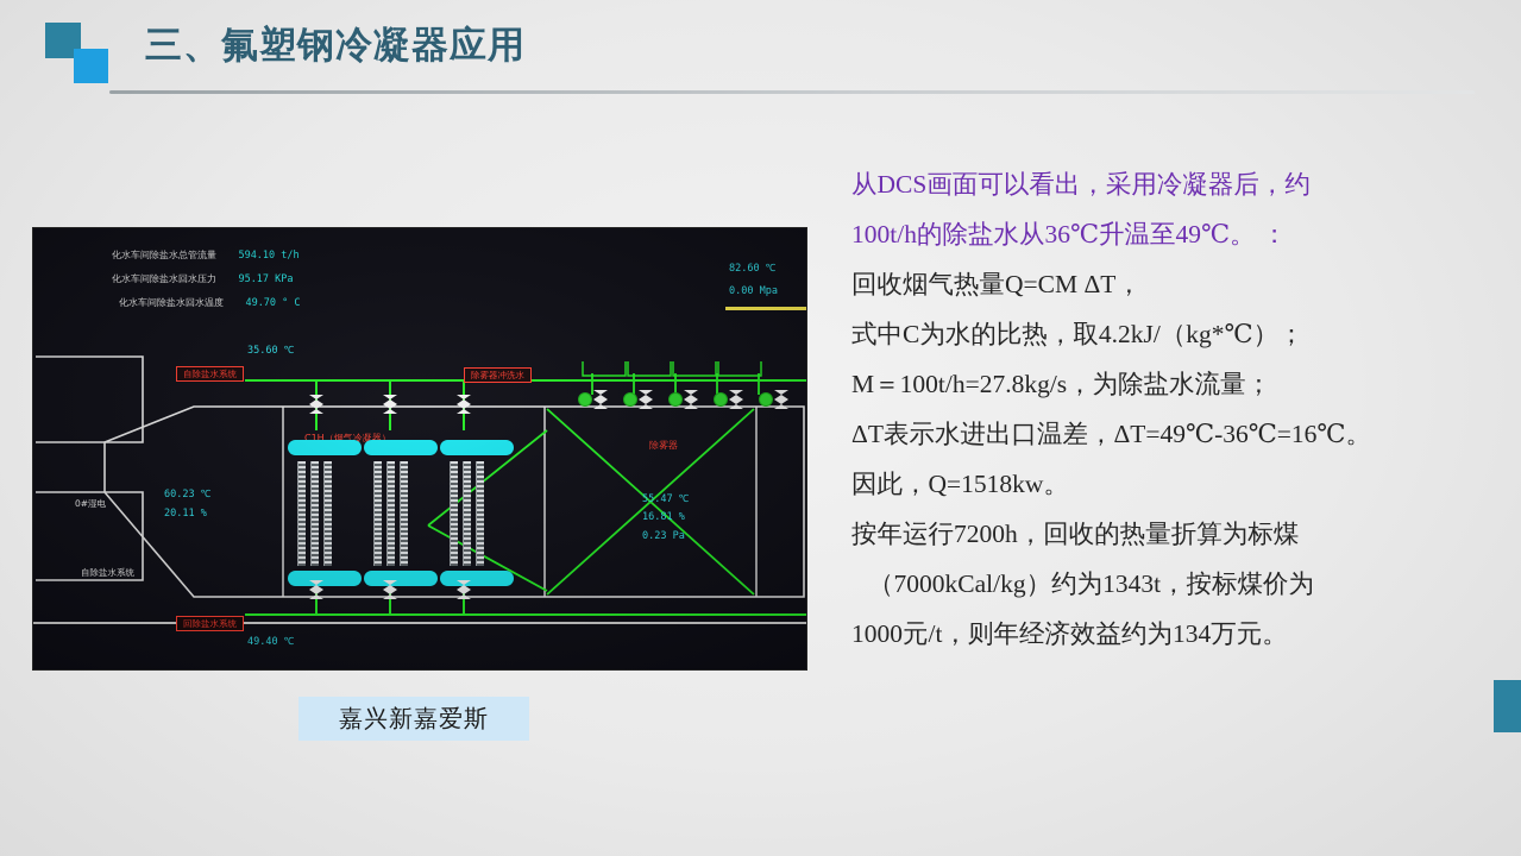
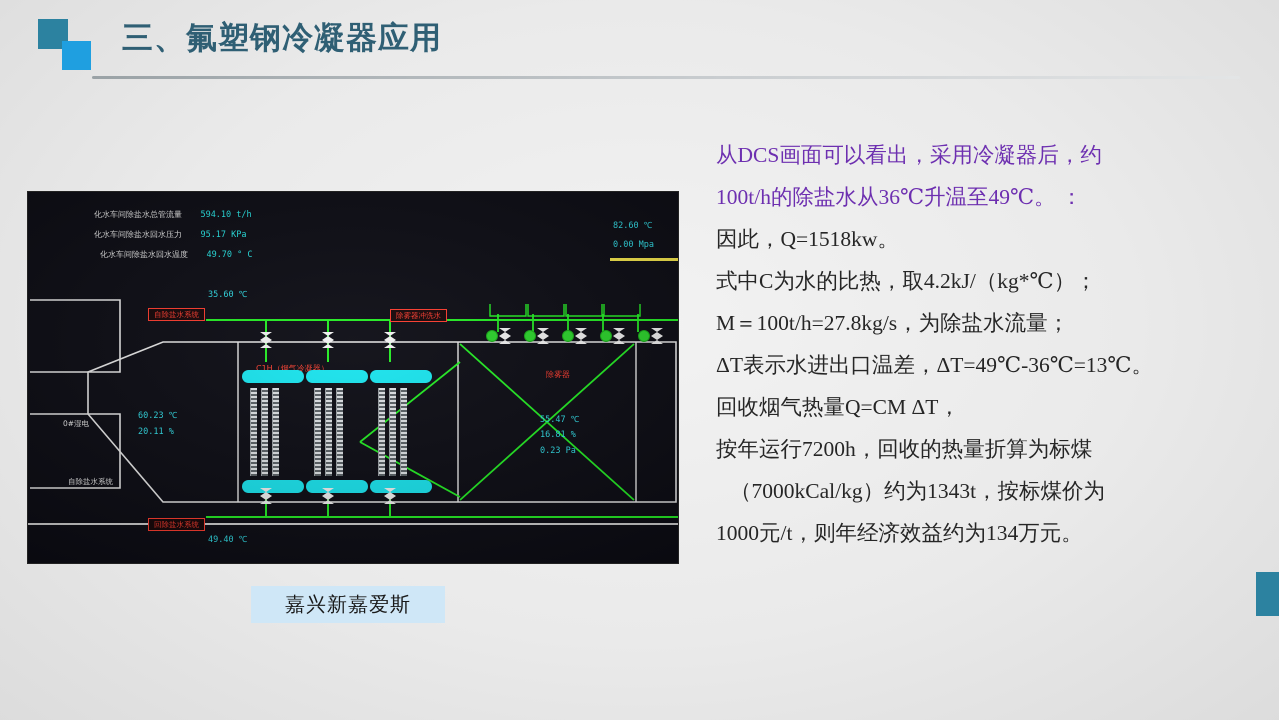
  三、氟塑钢冷凝器应用
  从DCS画面可以看出，采用冷凝器后，约
  100t/h的除盐水从36℃升温至49℃。 ：
- 回收烟气热量Q=CM ΔT，
+ 因此，Q=1518kw。
  式中C为水的比热，取4.2kJ/（kg*℃）；
  M＝100t/h=27.8kg/s，为除盐水流量；
- ΔT表示水进出口温差，ΔT=49℃-36℃=16℃。
+ ΔT表示水进出口温差，ΔT=49℃-36℃=13℃。
- 因此，Q=1518kw。
+ 回收烟气热量Q=CM ΔT，
  按年运行7200h，回收的热量折算为标煤
  （7000kCal/kg）约为1343t，按标煤价为
  1000元/t，则年经济效益约为134万元。
  嘉兴新嘉爱斯
